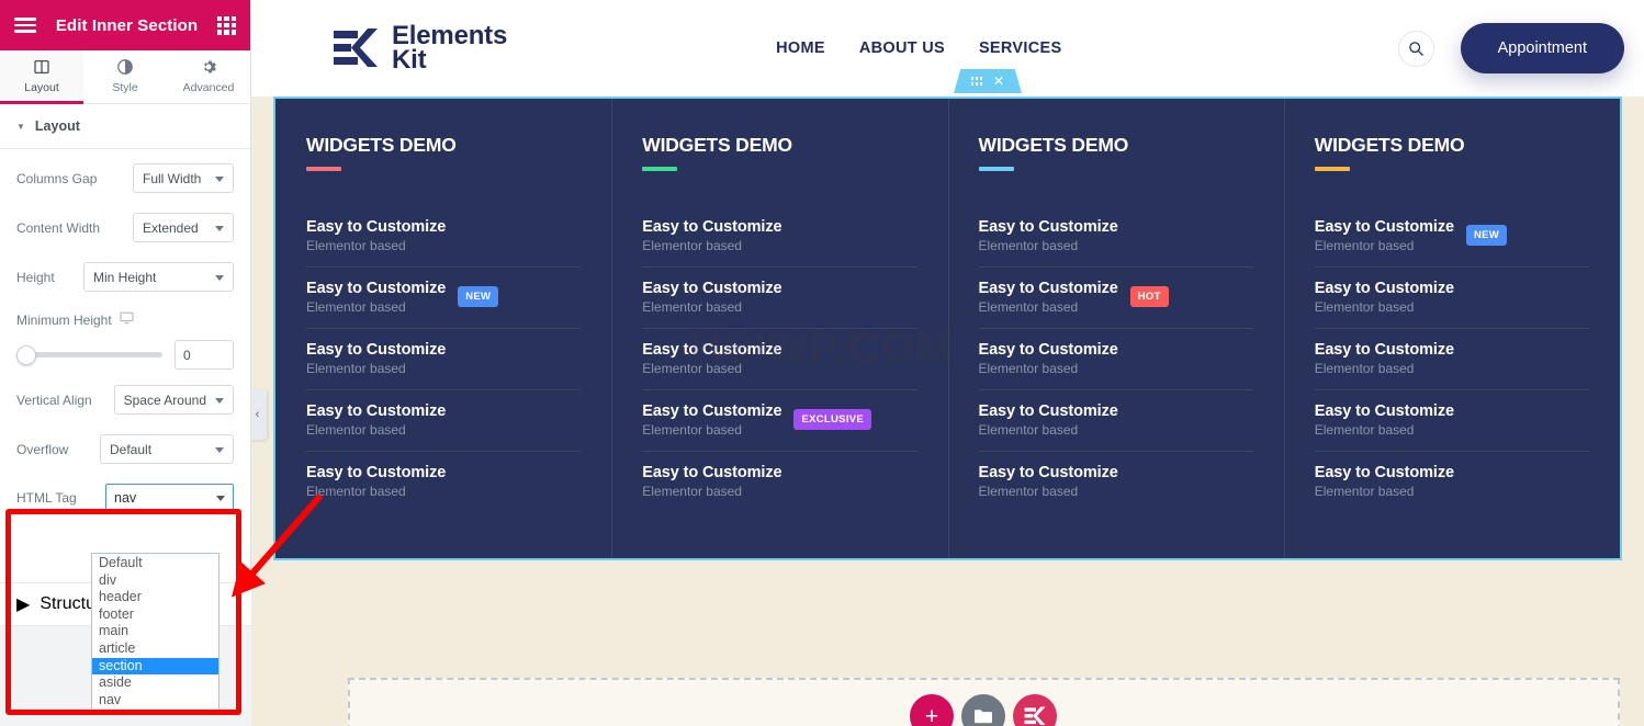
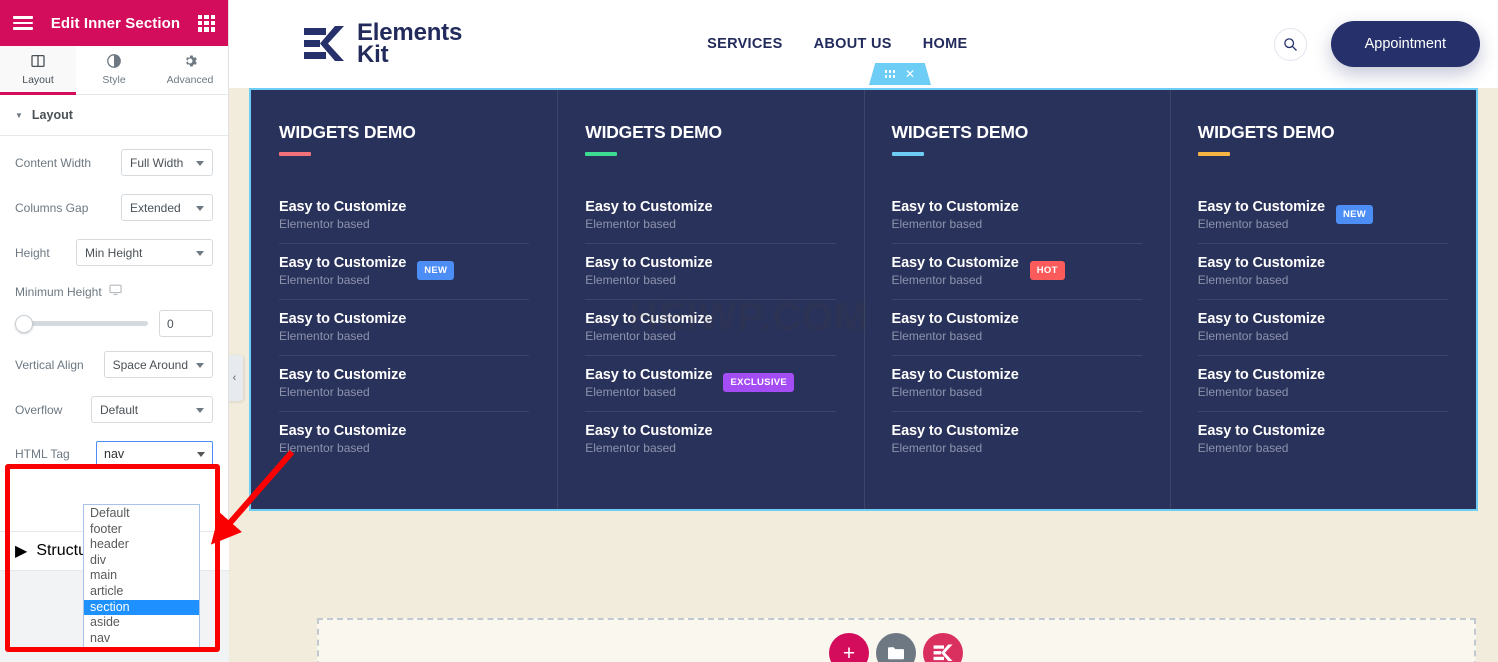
  Elements
  Kit
- HOME
+ SERVICES
  ABOUT US
- SERVICES
+ HOME
  Appointment
  ✕
  WIDGETS DEMO
  Easy to Customize
  Elementor based
  Easy to Customize
  Elementor based
  NEW
  Easy to Customize
  Elementor based
  Easy to Customize
  Elementor based
  Easy to Customize
  Elementor based
  WIDGETS DEMO
  Easy to Customize
  Elementor based
  Easy to Customize
  Elementor based
  Easy to Customize
  Elementor based
  Easy to Customize
  Elementor based
  EXCLUSIVE
  Easy to Customize
  Elementor based
  WIDGETS DEMO
  Easy to Customize
  Elementor based
  Easy to Customize
  Elementor based
  HOT
  Easy to Customize
  Elementor based
  Easy to Customize
  Elementor based
  Easy to Customize
  Elementor based
  WIDGETS DEMO
  Easy to Customize
  Elementor based
  NEW
  Easy to Customize
  Elementor based
  Easy to Customize
  Elementor based
  Easy to Customize
  Elementor based
  Easy to Customize
  Elementor based
  HEIWP.COM
  +
  Edit Inner Section
  Layout
  Style
  Advanced
  ▼
  Layout
- Columns Gap
+ Content Width
  Full Width
- Content Width
+ Columns Gap
  Extended
  Height
  Min Height
  Minimum Height
  0
  Vertical Align
  Space Around
  Overflow
  Default
  HTML Tag
  nav
  ▶
  Default
- div
+ footer
  header
- footer
+ div
  main
  article
  section
  aside
  nav
  ‹
